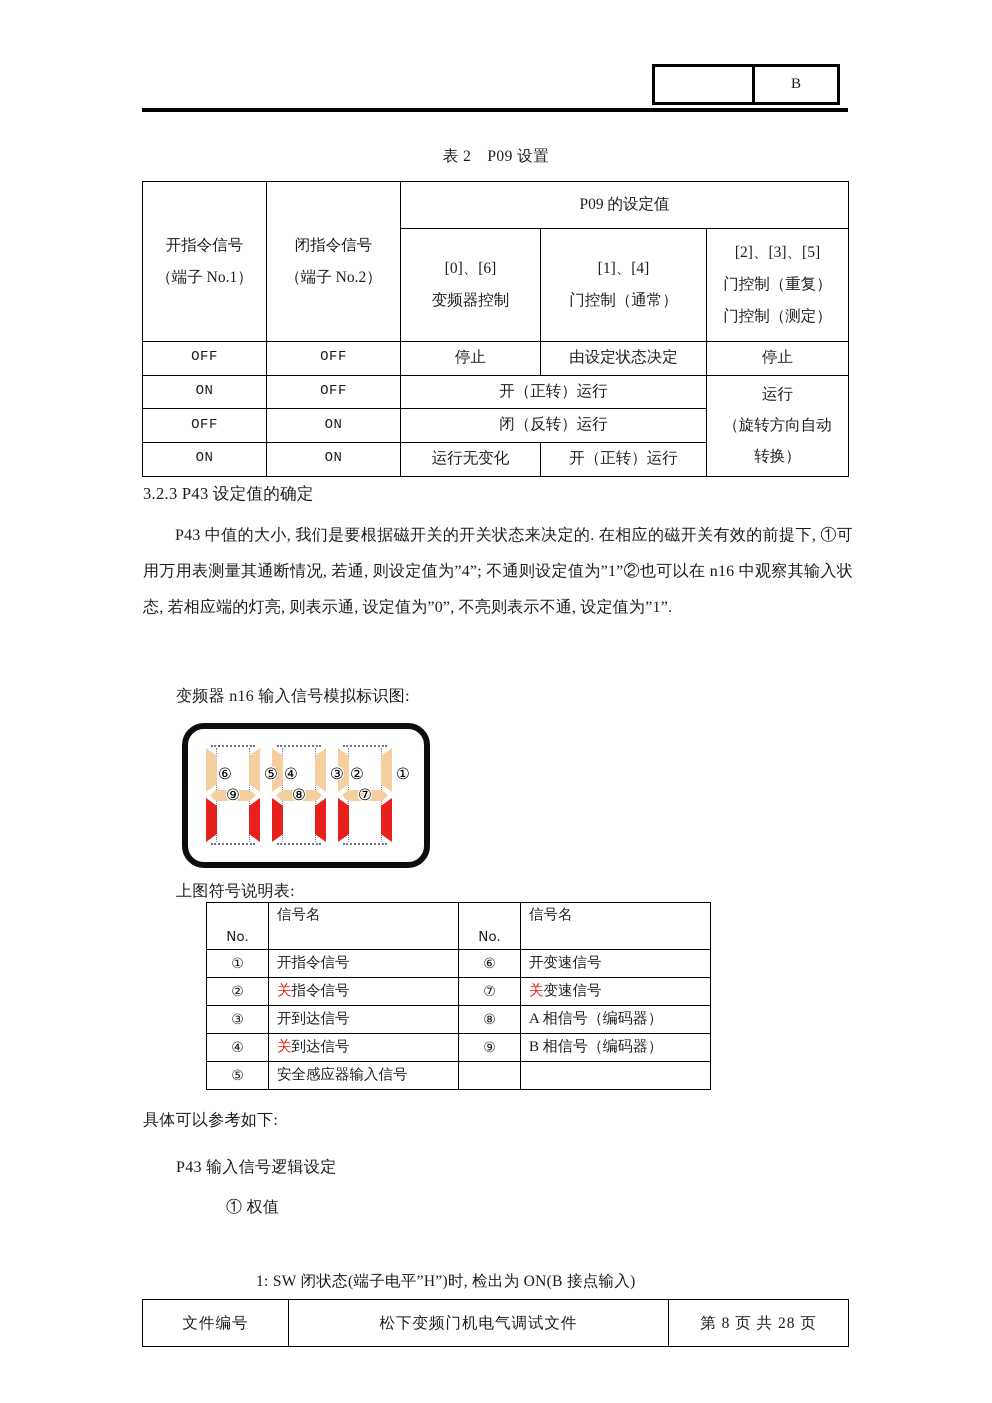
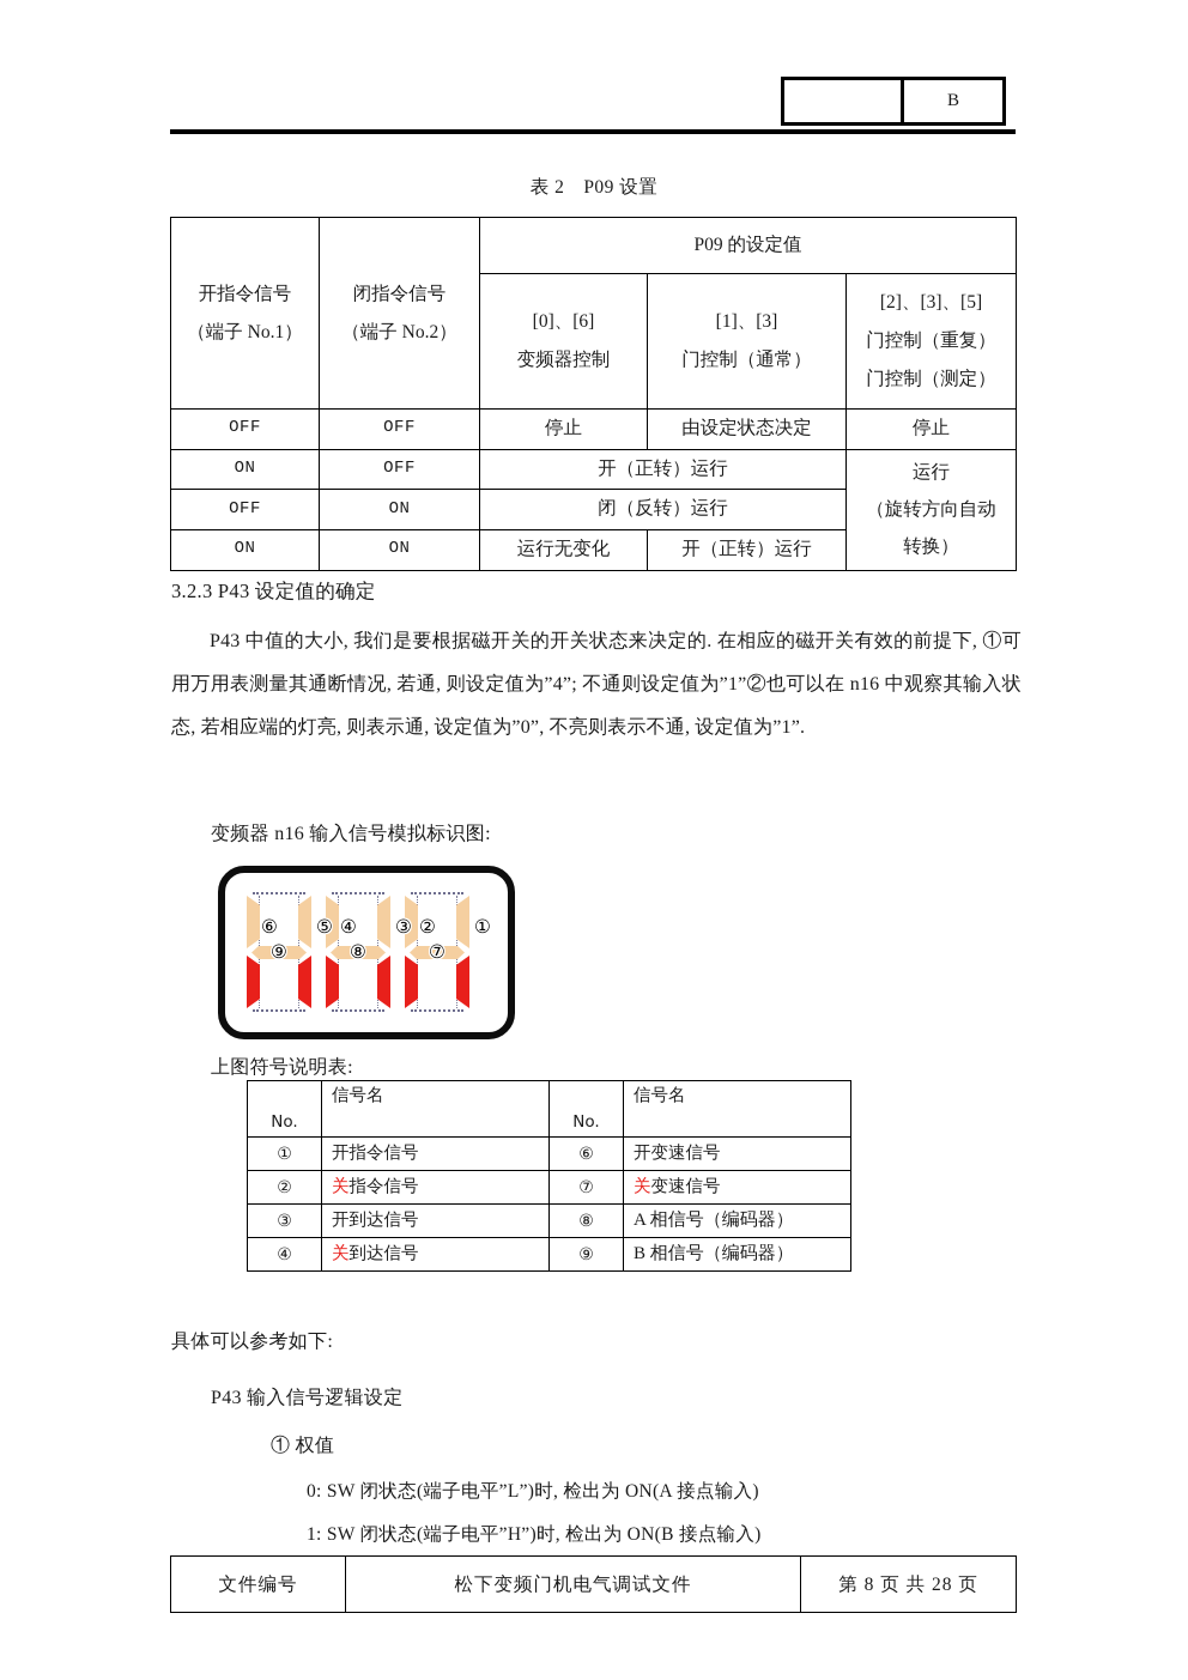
  B
  表 2 P09 设置
  开指令信号 （端子 No.1）	闭指令信号 （端子 No.2）	P09 的设定值
- [0]、[6] 变频器控制	[1]、[4] 门控制（通常）	[2]、[3]、[5] 门控制（重复） 门控制（测定）
+ [0]、[6] 变频器控制	[1]、[3] 门控制（通常）	[2]、[3]、[5] 门控制（重复） 门控制（测定）
  OFF	OFF	停止	由设定状态决定	停止
  ON	OFF	开（正转）运行	运行 （旋转方向自动 转换）
  OFF	ON	闭（反转）运行
  ON	ON	运行无变化	开（正转）运行
  3.2.3 P43 设定值的确定
  P43 中值的大小, 我们是要根据磁开关的开关状态来决定的. 在相应的磁开关有效的前提下, ①可用万用表测量其通断情况, 若通, 则设定值为”4”; 不通则设定值为”1”②也可以在 n16 中观察其输入状态, 若相应端的灯亮, 则表示通, 设定值为”0”, 不亮则表示不通, 设定值为”1”.
  变频器 n16 输入信号模拟标识图:
  ⑥
  ⑤
  ⑨
  ④
  ③
  ⑧
  ②
  ①
  ⑦
  上图符号说明表:
  No.	信号名	No.	信号名
  ①	开指令信号	⑥	开变速信号
  ②	关指令信号	⑦	关变速信号
  ③	开到达信号	⑧	A 相信号（编码器）
  ④	关到达信号	⑨	B 相信号（编码器）
- ⑤	安全感应器输入信号
  具体可以参考如下:
  P43 输入信号逻辑设定
  ① 权值
+ 0: SW 闭状态(端子电平”L”)时, 检出为 ON(A 接点输入)
  1: SW 闭状态(端子电平”H”)时, 检出为 ON(B 接点输入)
  文件编号	松下变频门机电气调试文件	第 8 页 共 28 页
